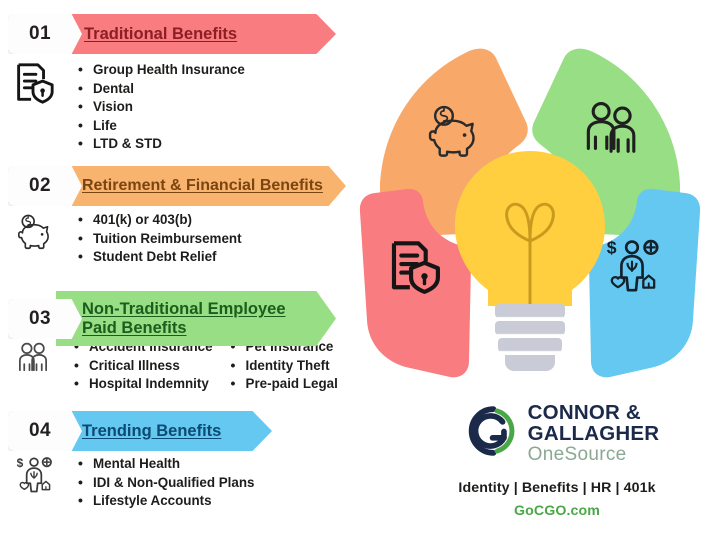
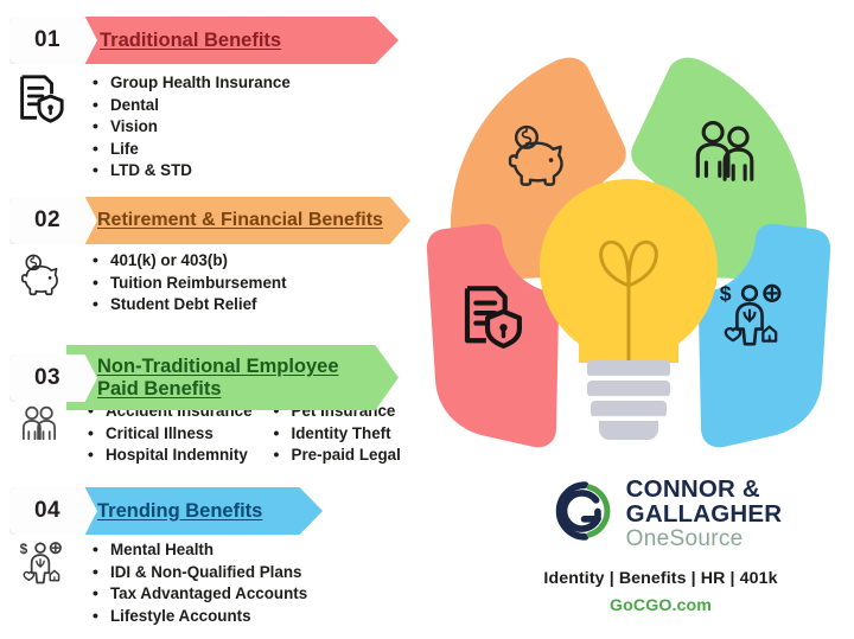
  Traditional Benefits
  01
  Group Health Insurance
  Dental
  Vision
  Life
  LTD & STD
  Retirement & Financial Benefits
  02
  401(k) or 403(b)
  Tuition Reimbursement
  Student Debt Relief
  Non-Traditional Employee Paid Benefits
  03
  Accident Insurance
  Critical Illness
  Hospital Indemnity
  Pet Insurance
  Identity Theft
  Pre-paid Legal
  Trending Benefits
  04
  $
  Mental Health
  IDI & Non-Qualified Plans
+ Tax Advantaged Accounts
  Lifestyle Accounts
  $
  CONNOR &
  GALLAGHER
  OneSource
  Identity | Benefits | HR | 401k
  GoCGO.com
